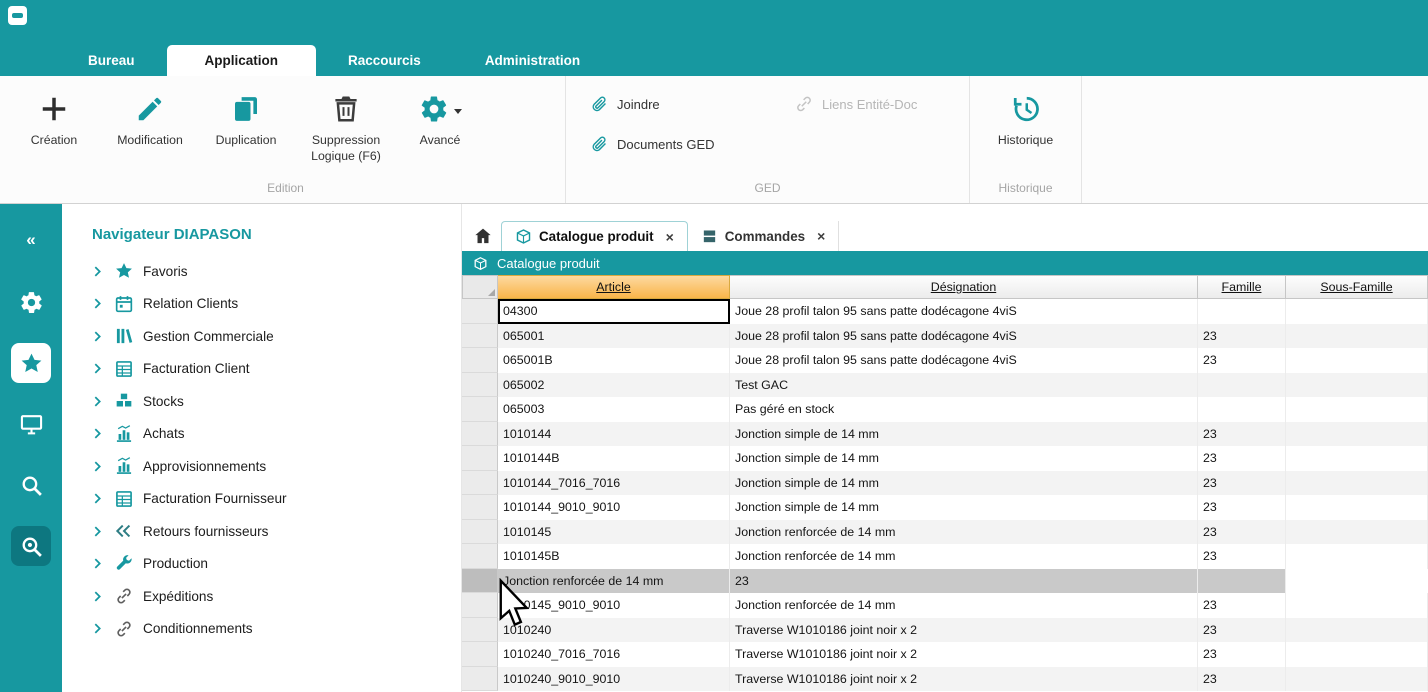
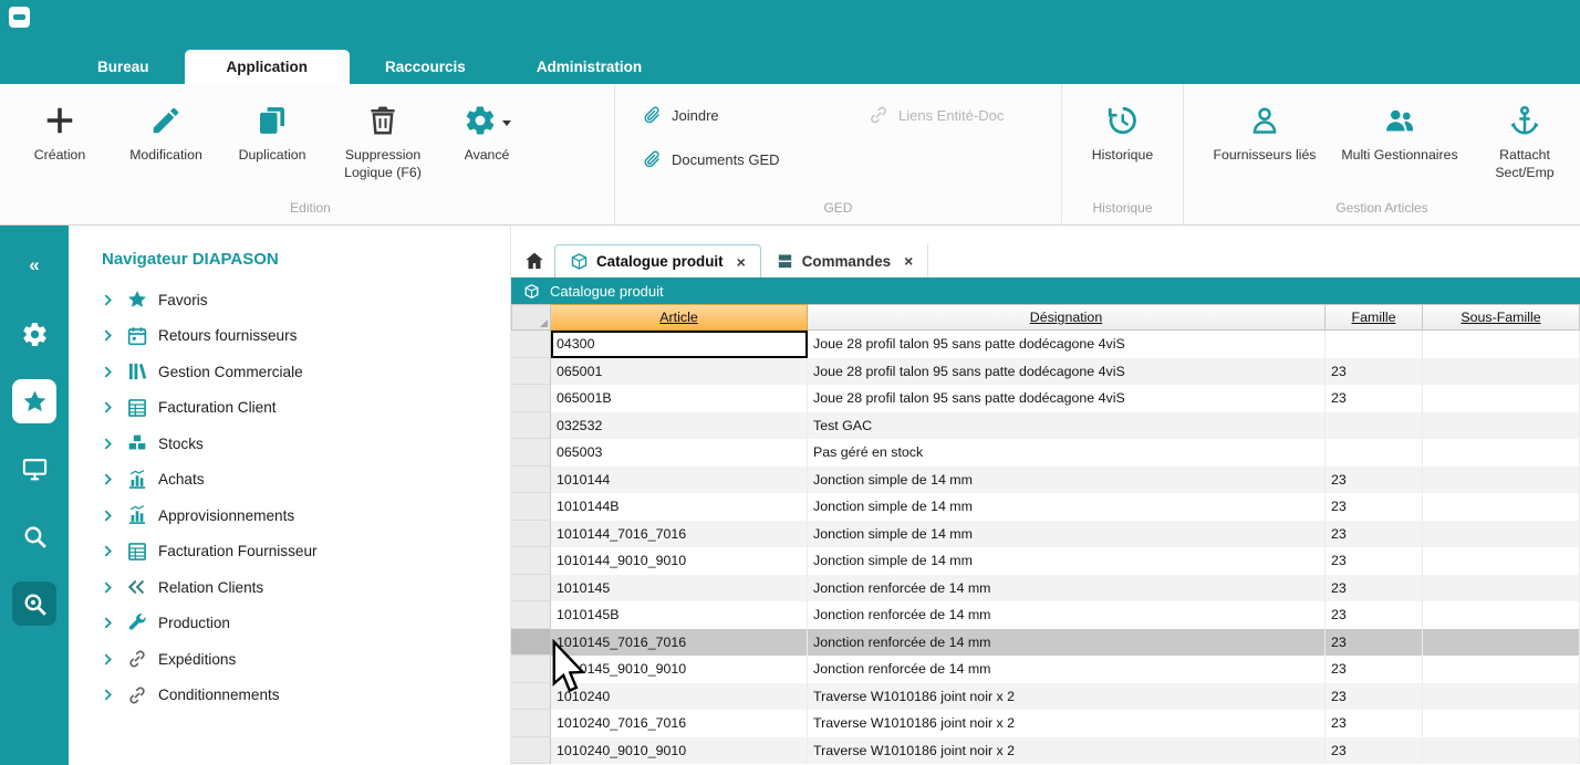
  Bureau
  Application
  Raccourcis
  Administration
  Création
  Modification
  Duplication
  Suppression Logique (F6)
  Avancé
  Edition
  Joindre
  Liens Entité-Doc
  Documents GED
  GED
  Historique
  Historique
+ Fournisseurs liés
+ Multi Gestionnaires
+ Rattacht Sect/Emp
+ Gestion Articles
  «
  Navigateur DIAPASON
  Favoris
- Relation Clients
+ Retours fournisseurs
  Gestion Commerciale
  Facturation Client
  Stocks
  Achats
  Approvisionnements
  Facturation Fournisseur
- Retours fournisseurs
+ Relation Clients
  Production
  Expéditions
  Conditionnements
  Catalogue produit
  ×
  Commandes
  ×
  Catalogue produit
  Article
  Désignation
  Famille
  Sous-Famille
  04300
  Joue 28 profil talon 95 sans patte dodécagone 4viS
  065001
  Joue 28 profil talon 95 sans patte dodécagone 4viS
  23
  065001B
  Joue 28 profil talon 95 sans patte dodécagone 4viS
  23
- 065002
+ 032532
  Test GAC
  065003
  Pas géré en stock
  1010144
  Jonction simple de 14 mm
  23
  1010144B
  Jonction simple de 14 mm
  23
  1010144_7016_7016
  Jonction simple de 14 mm
  23
  1010144_9010_9010
  Jonction simple de 14 mm
  23
  1010145
  Jonction renforcée de 14 mm
  23
  1010145B
  Jonction renforcée de 14 mm
  23
+ 1010145_7016_7016
  Jonction renforcée de 14 mm
  23
  0145_9010_9010
  Jonction renforcée de 14 mm
  23
  1010240
  Traverse W1010186 joint noir x 2
  23
  1010240_7016_7016
  Traverse W1010186 joint noir x 2
  23
  1010240_9010_9010
  Traverse W1010186 joint noir x 2
  23
